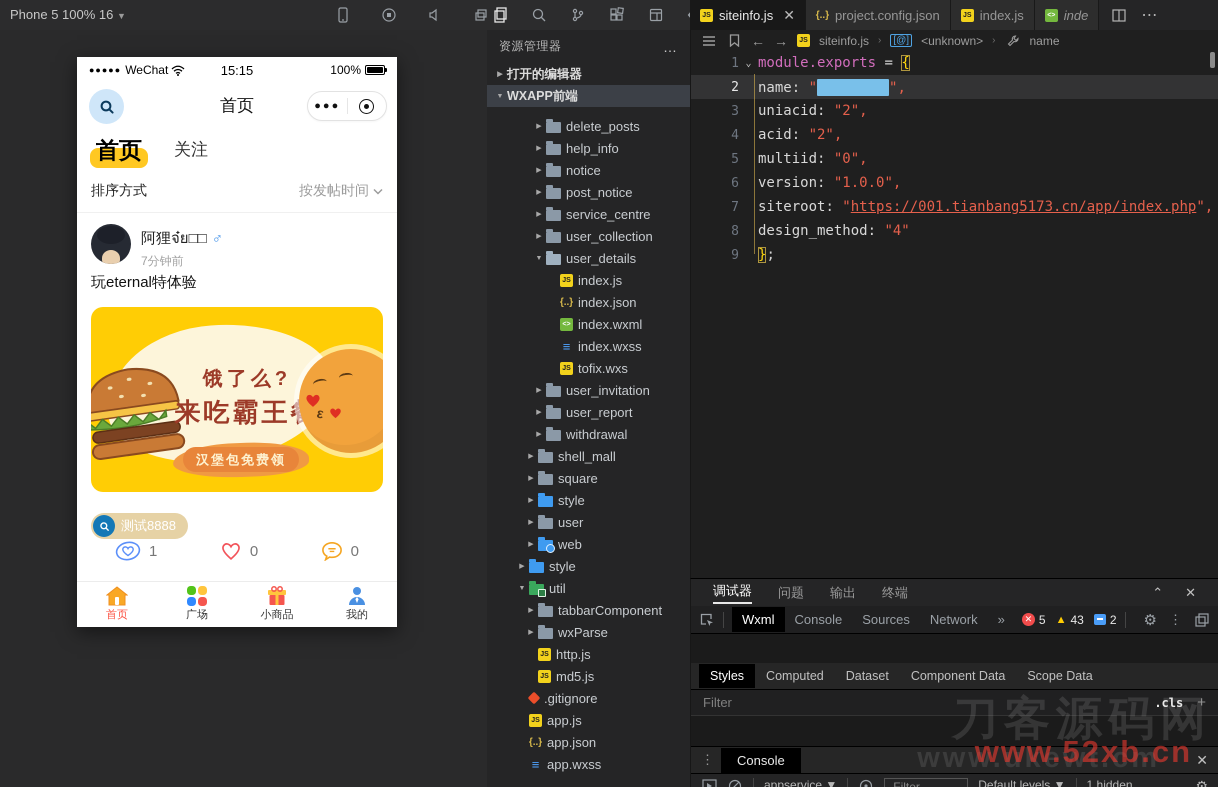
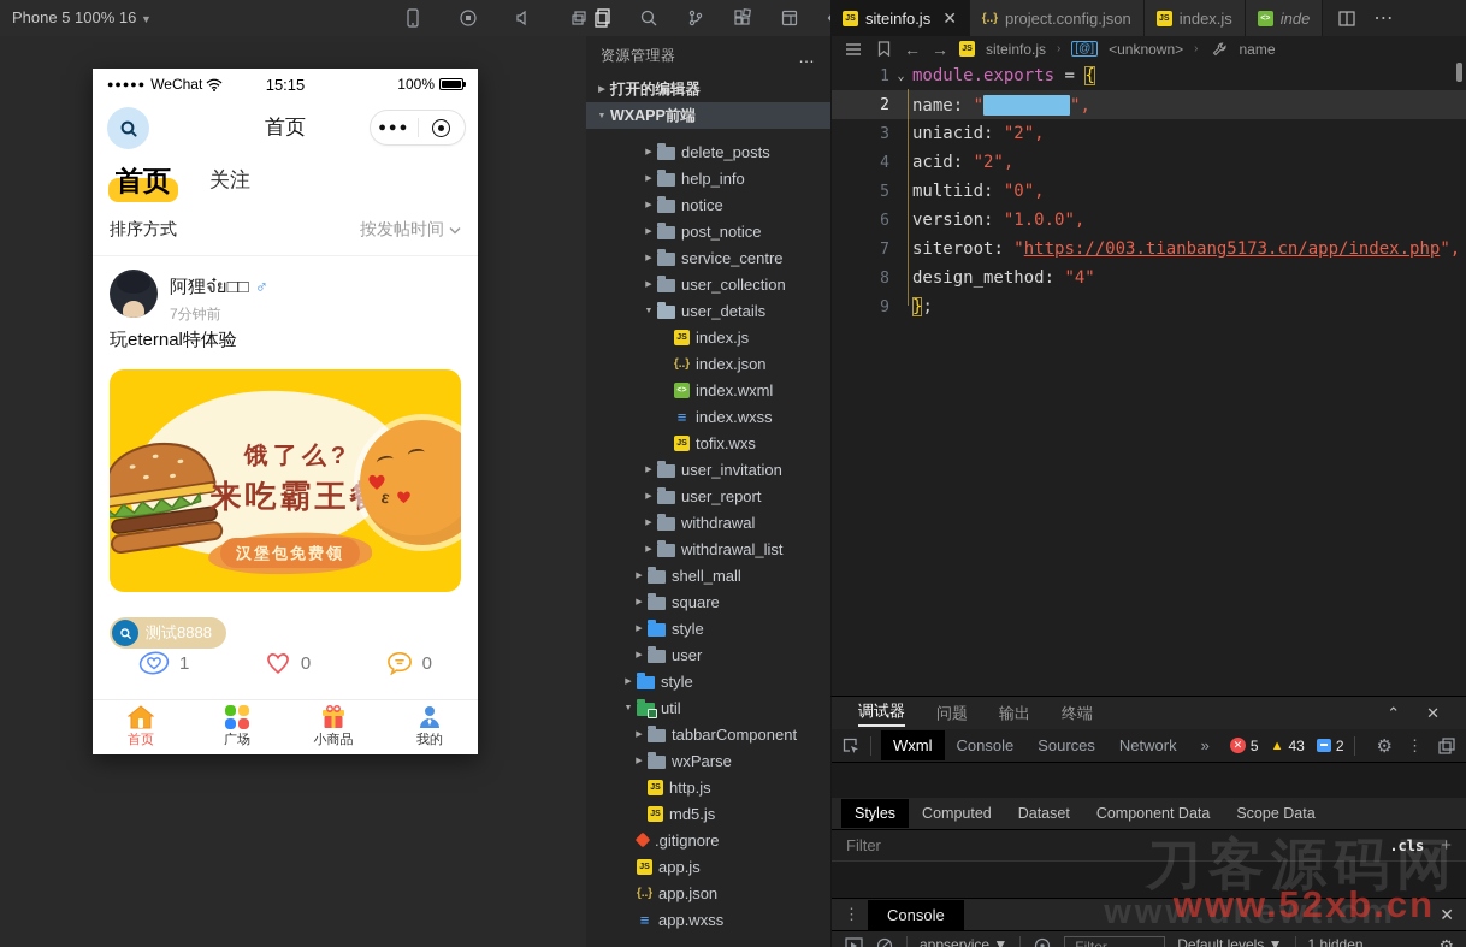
  Phone 5 100% 16 ▼
  siteinfo.js
  ✕
  project.config.json
  index.js
  inde
  ⋯
  ●●●●●
  WeChat
  15:15
  100%
  首页
  ●●●
  首页
  关注
  排序方式
  按发帖时间
  阿狸จ๋ย□□
  ♂
  7分钟前
  玩eternal特体验
  饿了么?
  来吃霸王
  汉堡包免费领
  测试8888
  1
  0
  0
  首页
  广场
  小商品
  我的
  资源管理器
  …
  打开的编辑器
  WXAPP前端
  delete_posts
  help_info
  notice
  post_notice
  service_centre
  user_collection
  user_details
  index.js
  index.json
  index.wxml
  index.wxss
  tofix.wxs
  user_invitation
  user_report
  withdrawal
+ withdrawal_list
  shell_mall
  square
  style
  user
- web
  style
  util
  tabbarComponent
  wxParse
  http.js
  md5.js
  .gitignore
  app.js
  app.json
  app.wxss
  ←
  →
  siteinfo.js
  ›
  [@]
  <unknown>
  ›
  name
  1
  ⌄
  module.exports = {
  2
  name: " ",
  3
  uniacid: "2",
  4
  acid: "2",
  5
  multiid: "0",
  6
  version: "1.0.0",
  7
- siteroot: "https://001.tianbang5173.cn/app/index.php",
+ siteroot: "https://003.tianbang5173.cn/app/index.php",
  8
  design_method: "4"
  9
  };
  调试器
  问题
  输出
  终端
  ⌃
  ✕
  Wxml
  Console
  Sources
  Network
  »
  ✕
  5
  ▲
  43
  2
  ⚙
  ⋮
  Styles
  Computed
  Dataset
  Component Data
  Scope Data
  Filter
  .cls
  +
  ⋮
  Console
  ✕
  appservice ▼
  Default levels ▼
  1 hidden
  ⚙
  刀客源码网
  www.ukewt.cm
  www.52xb.cn
